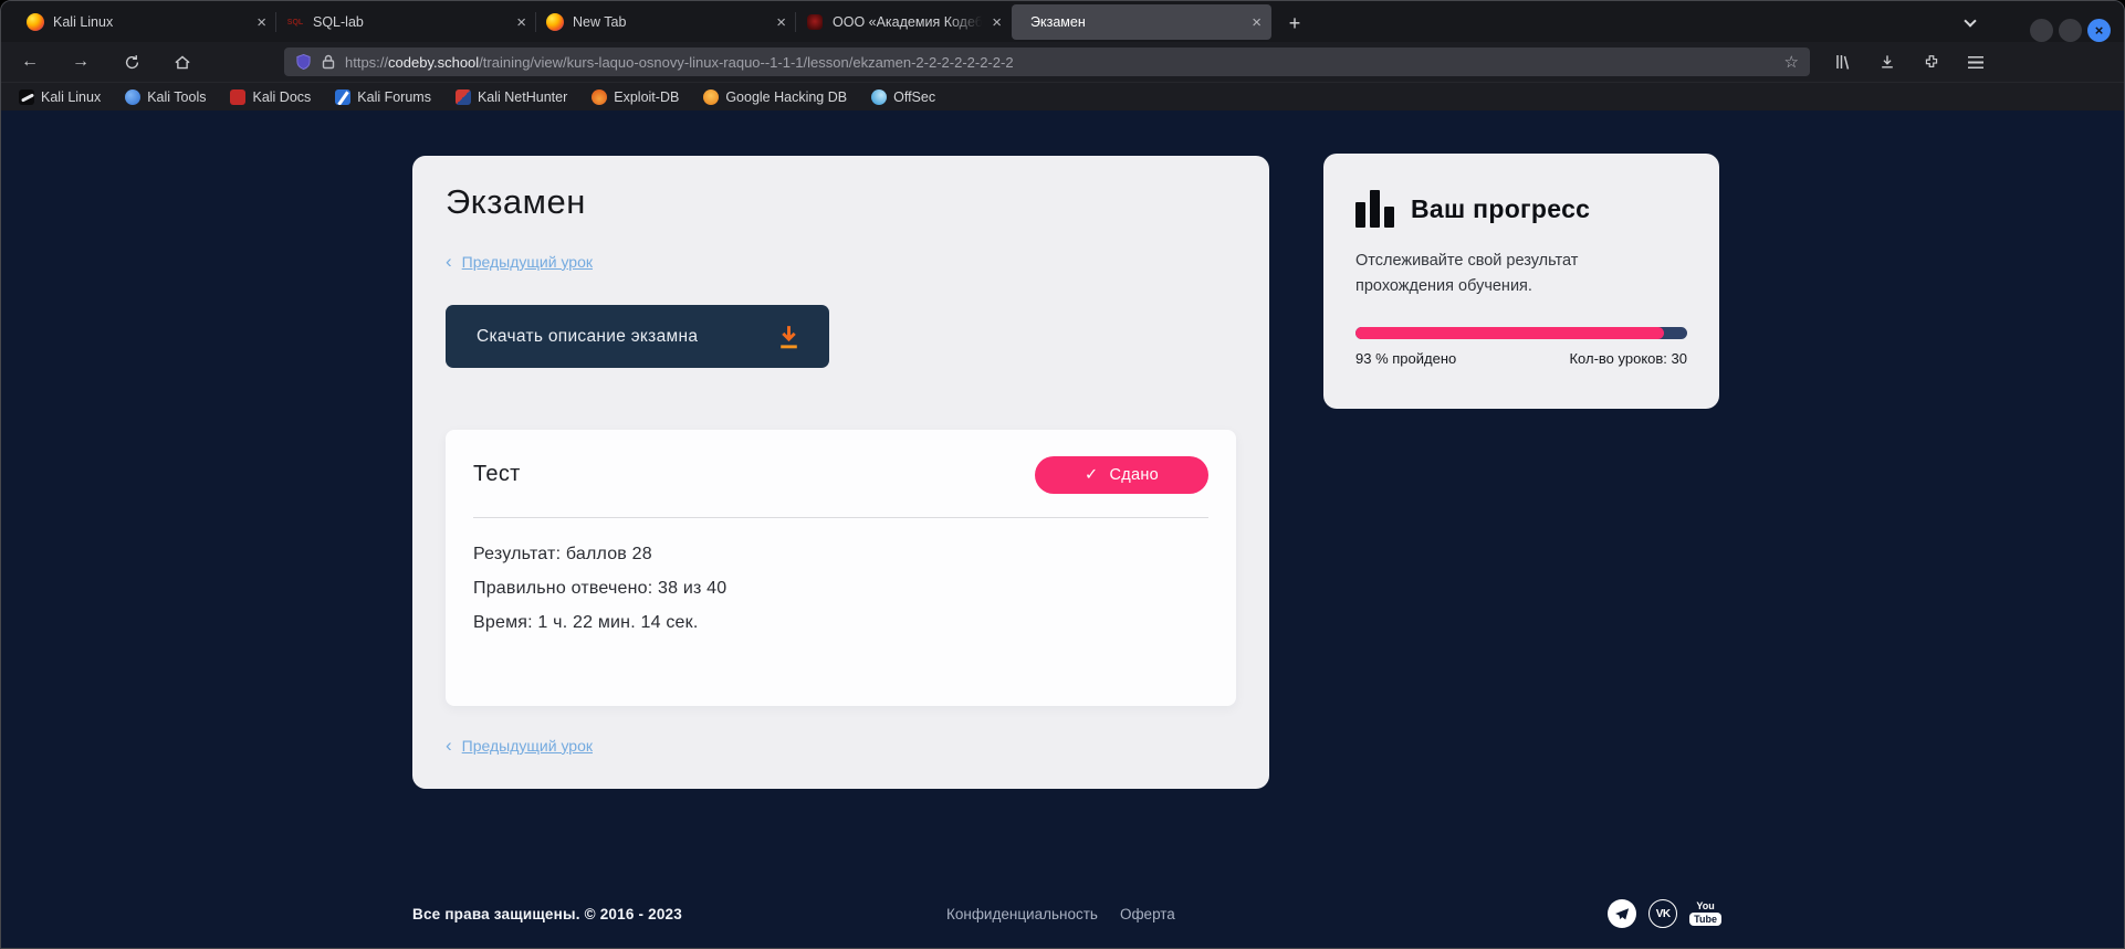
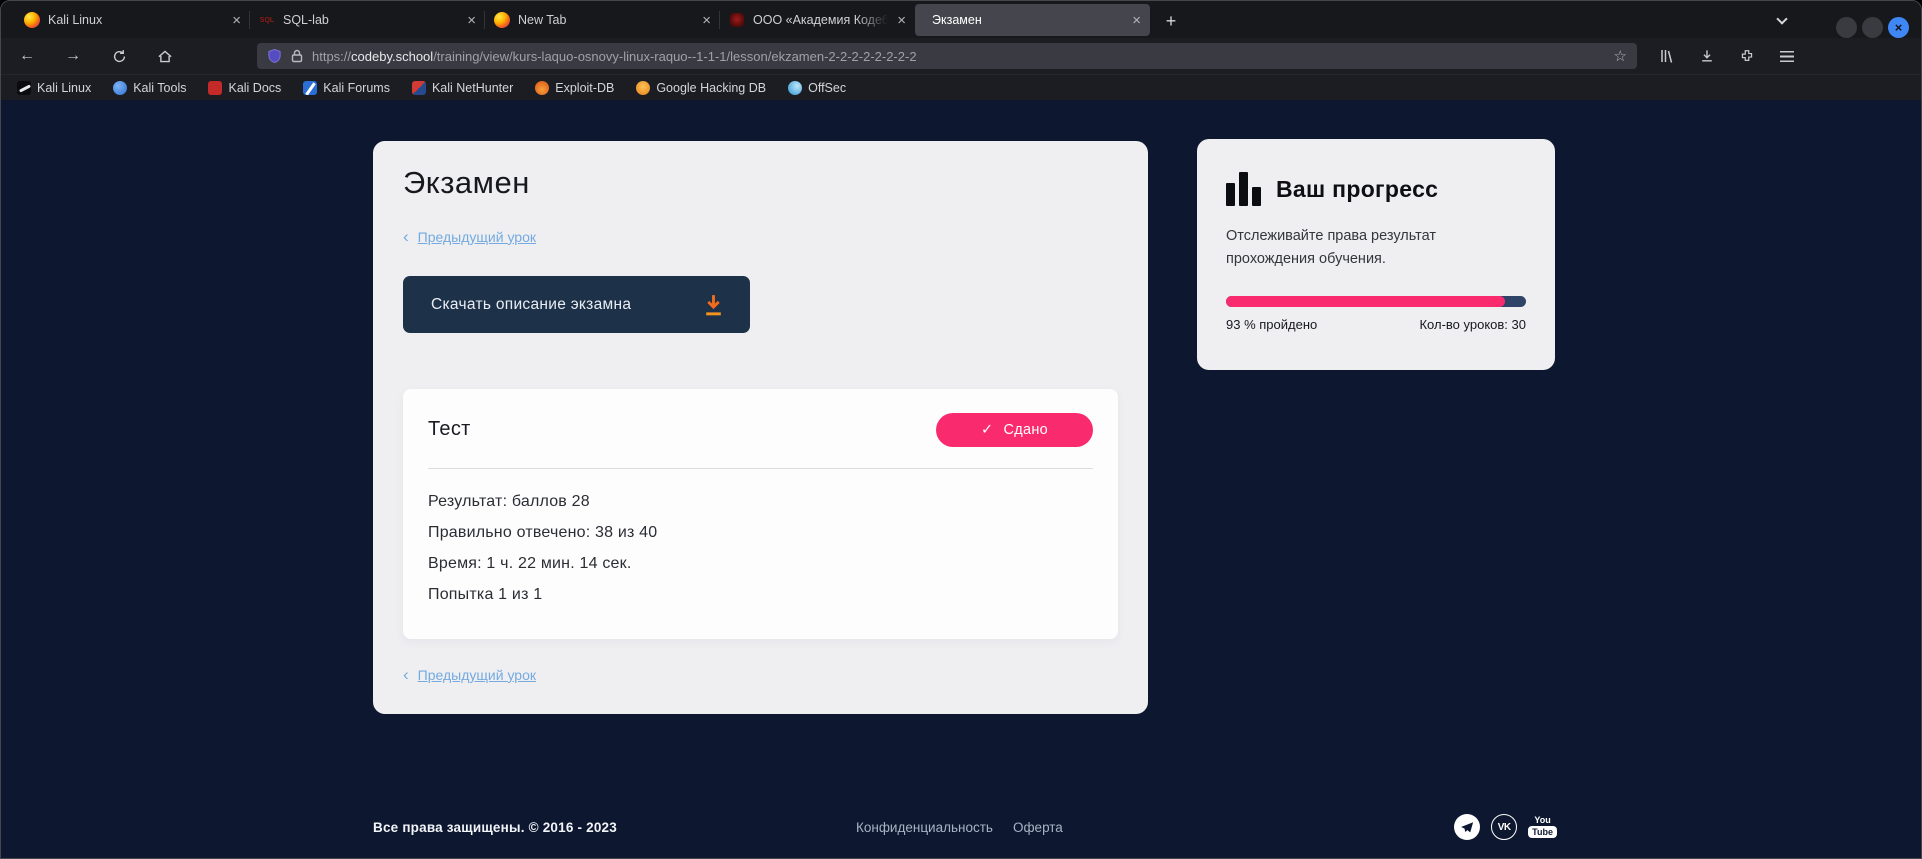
  Kali Linux
  ×
  SQL-lab
  ×
  New Tab
  ×
  ООО «Академия Кодеб
  ×
  Экзамен
  ×
  +
  ×
  ←
  →
  https://codeby.school/training/view/kurs-laquo-osnovy-linux-raquo--1-1-1/lesson/ekzamen-2-2-2-2-2-2-2-2
  ☆
  Kali Linux
  Kali Tools
  Kali Docs
  Kali Forums
  Kali NetHunter
  Exploit-DB
  Google Hacking DB
  OffSec
  Экзамен
  ‹
  Предыдущий урок
  Скачать описание экзамна
  Тест
  ✓
  Сдано
  Результат: баллов 28
  Правильно отвечено: 38 из 40
  Время: 1 ч. 22 мин. 14 сек.
+ Попытка 1 из 1
  ‹
  Предыдущий урок
  Ваш прогресс
- Отслеживайте свой результат прохождения обучения.
+ Отслеживайте права результат прохождения обучения.
  93 % пройдено
  Кол-во уроков: 30
  Все права защищены. © 2016 - 2023
  Конфиденциальность
  Оферта
  VK
  You
  Tube
